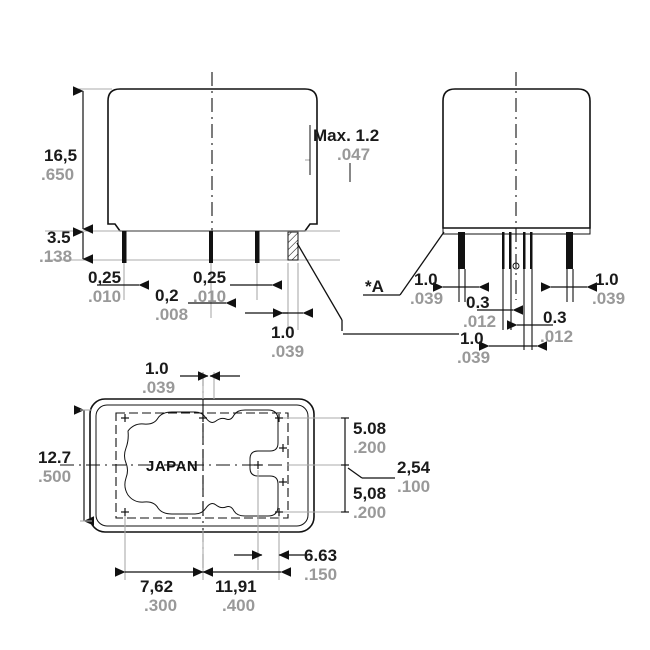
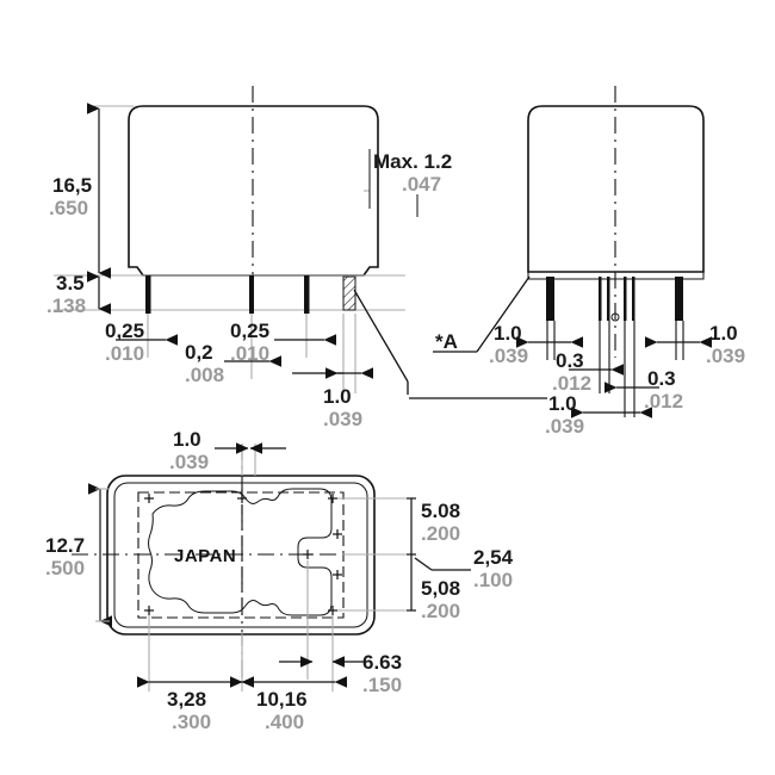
  16,5
  .650
  3.5
  .138
  0,25
  .010
  0,2
  .008
  0,25
  .010
  1.0
  .039
  Max. 1.2
  .047
  *A
  1.0
  .039
  1.0
  .039
  0.3
  .012
  0.3
  .012
  1.0
  .039
  JAPAN
  1.0
  .039
  12.7
  .500
  5.08
  .200
  5,08
  .200
  2,54
  .100
- 7,62
+ 3,28
  .300
- 11,91
+ 10,16
  .400
  6.63
  .150
